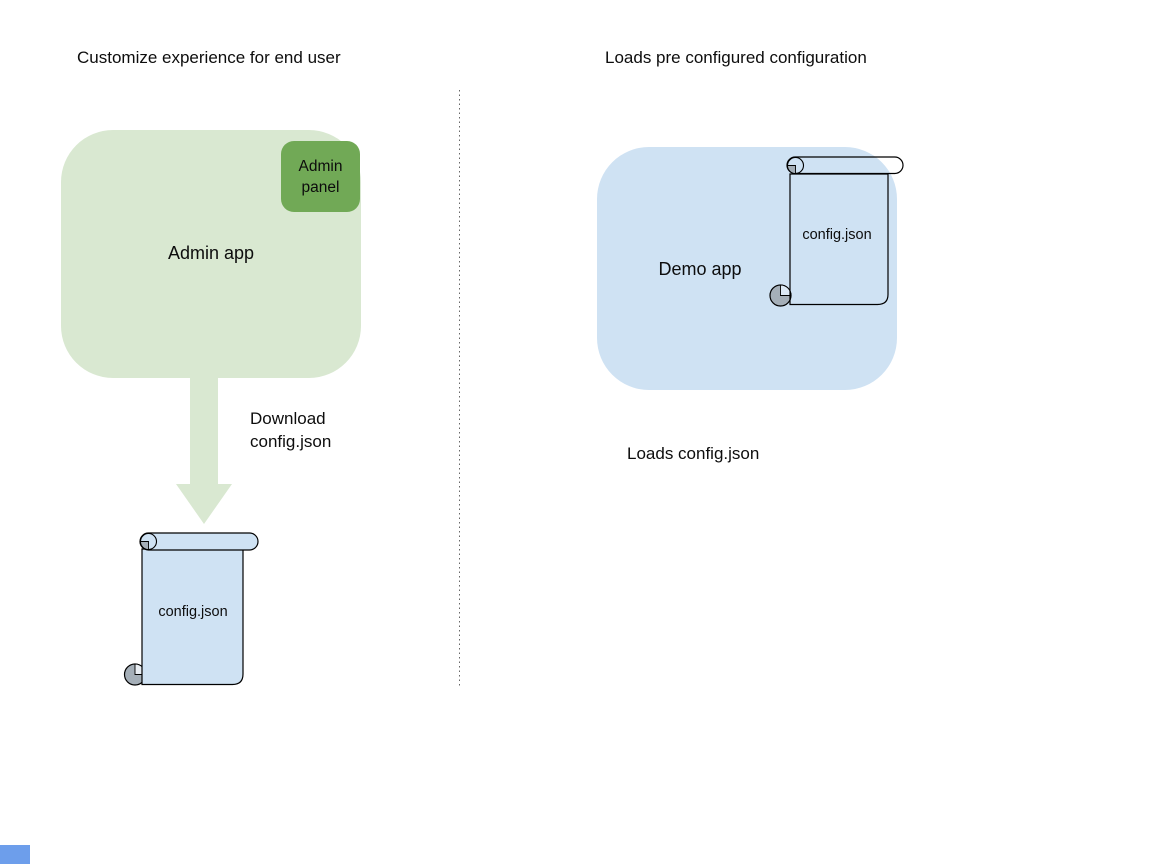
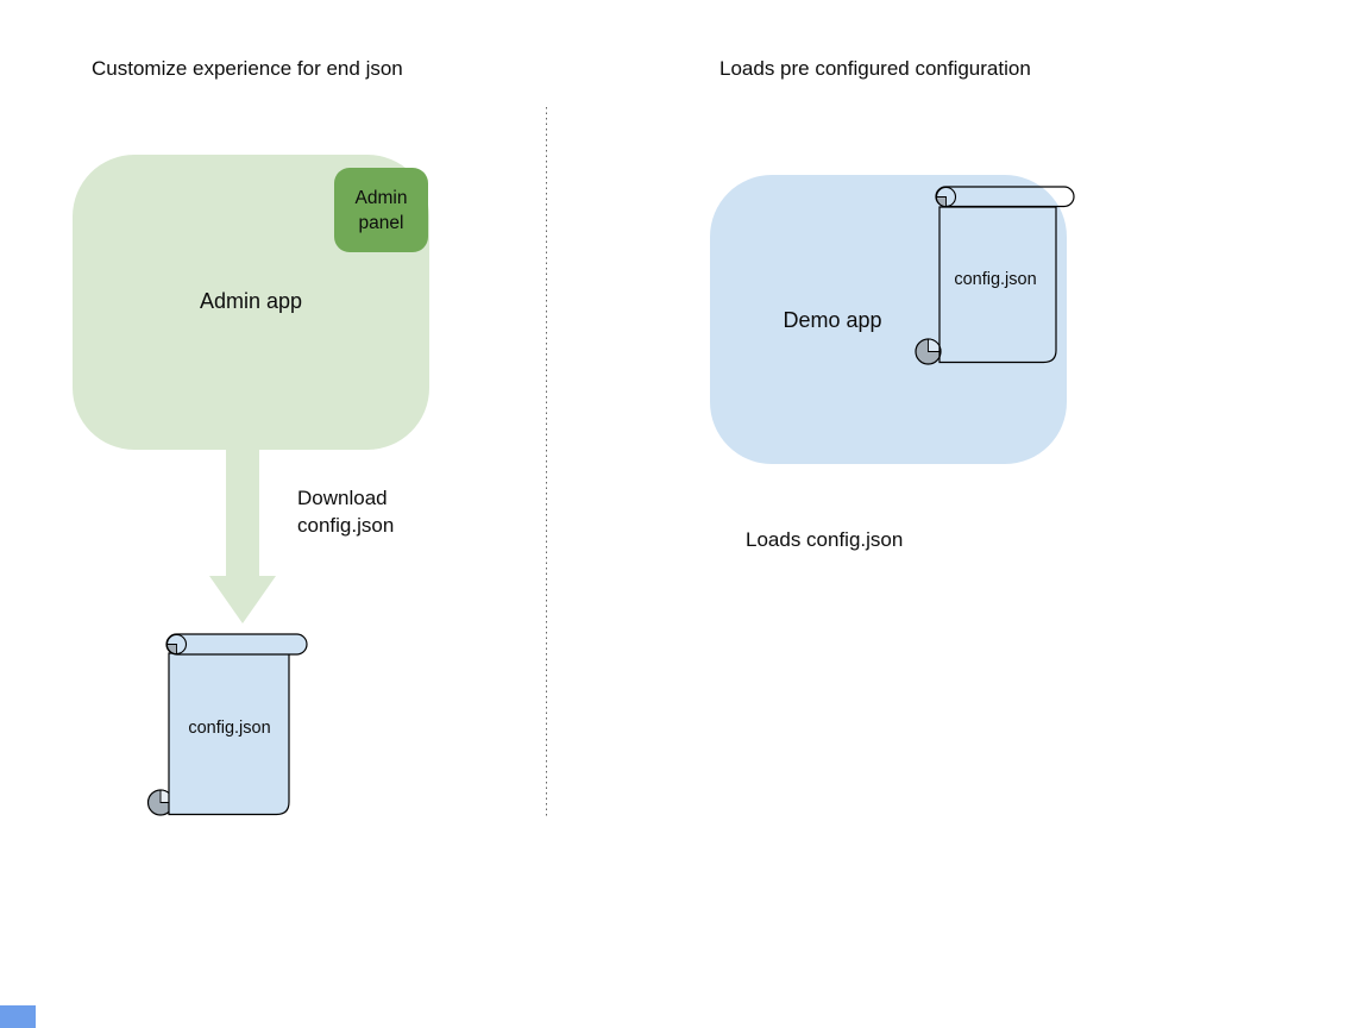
- Customize experience for end user
+ Customize experience for end json
  Loads pre configured configuration
  Admin panel
  Admin app
  Download
  config.json
  config.json
  Demo app
  config.json
  Loads config.json
